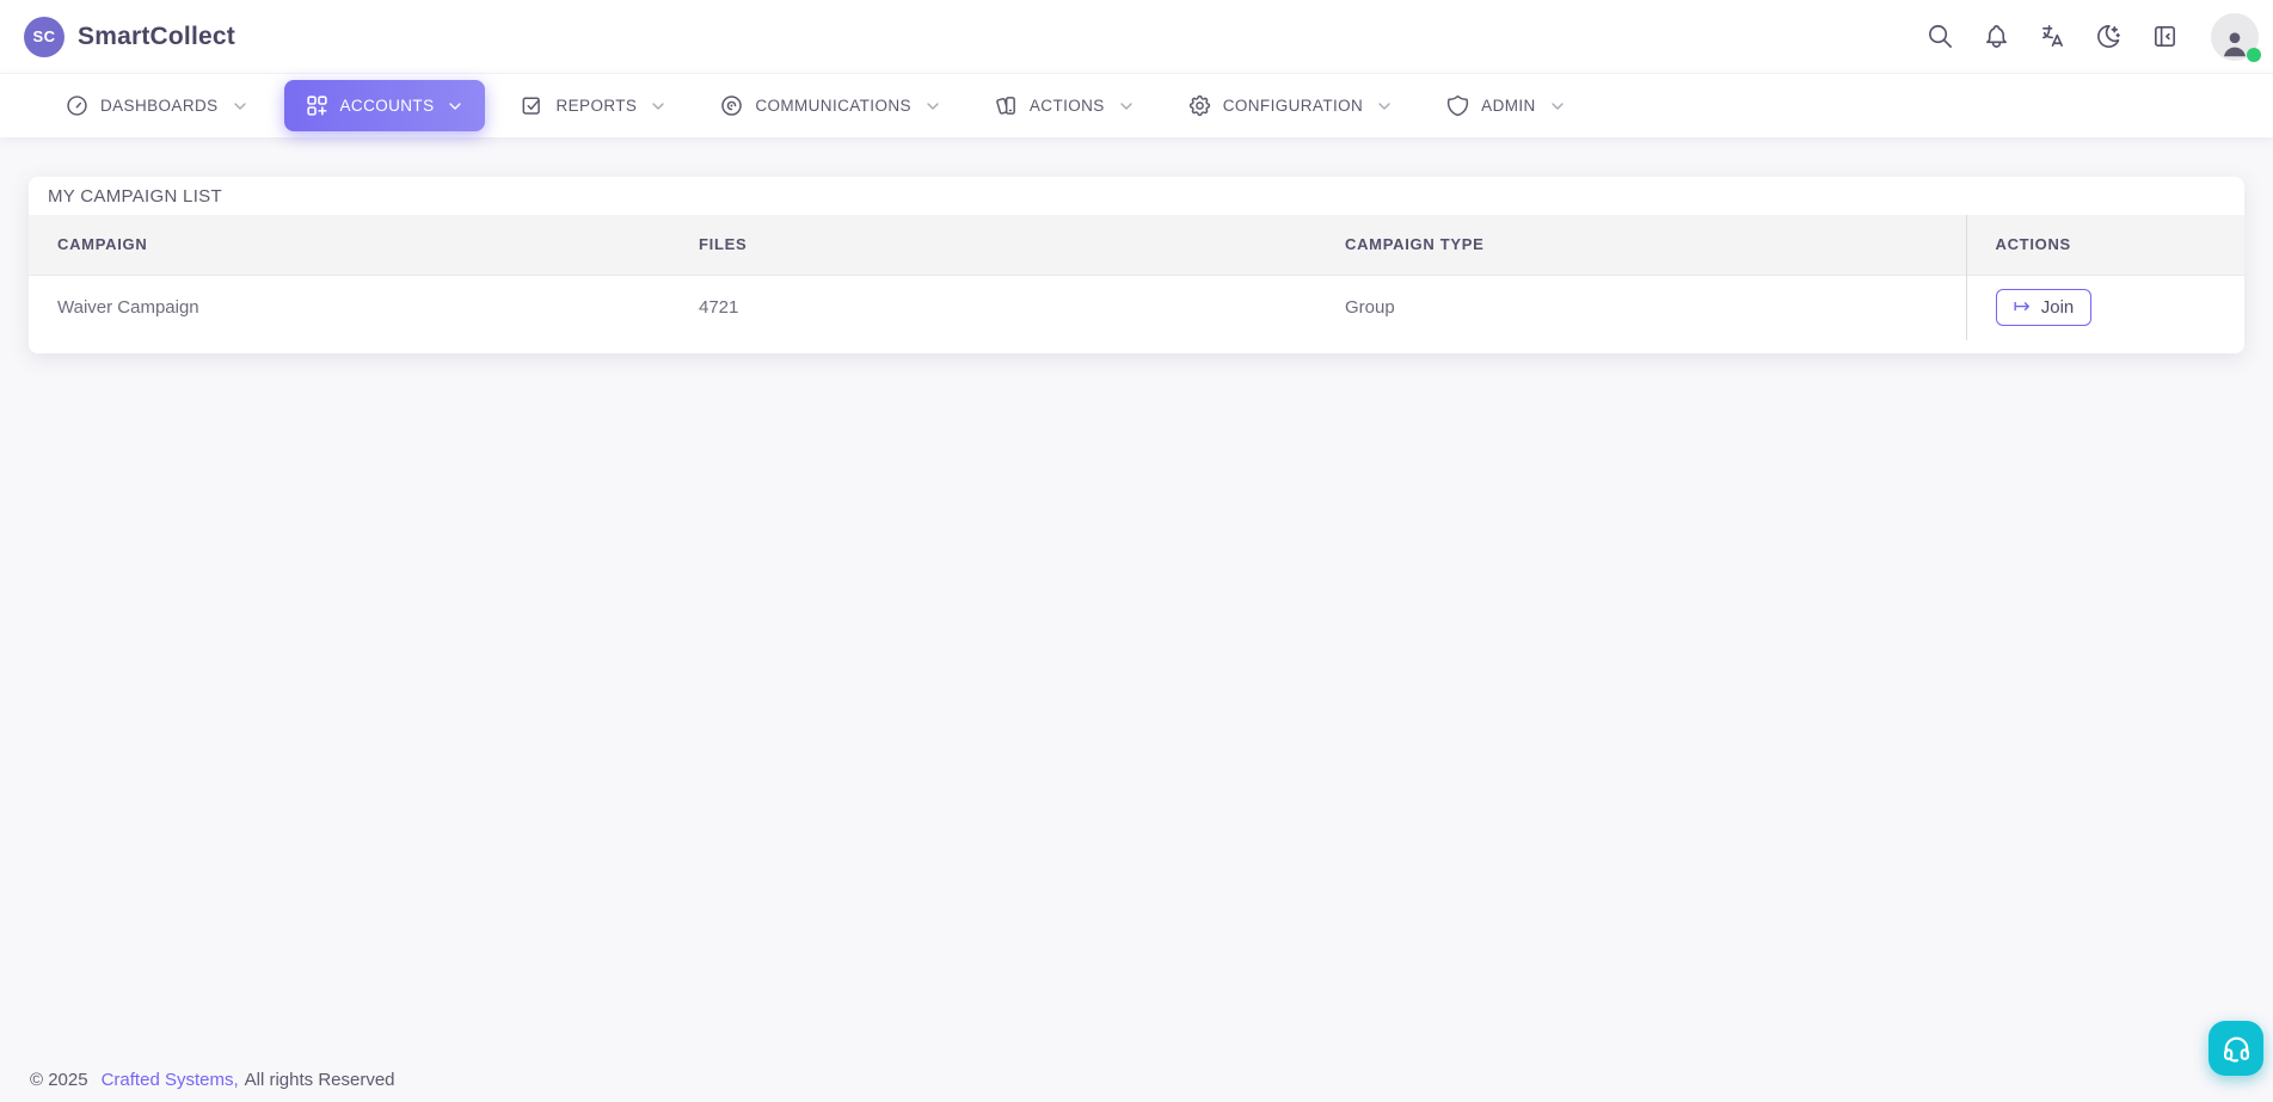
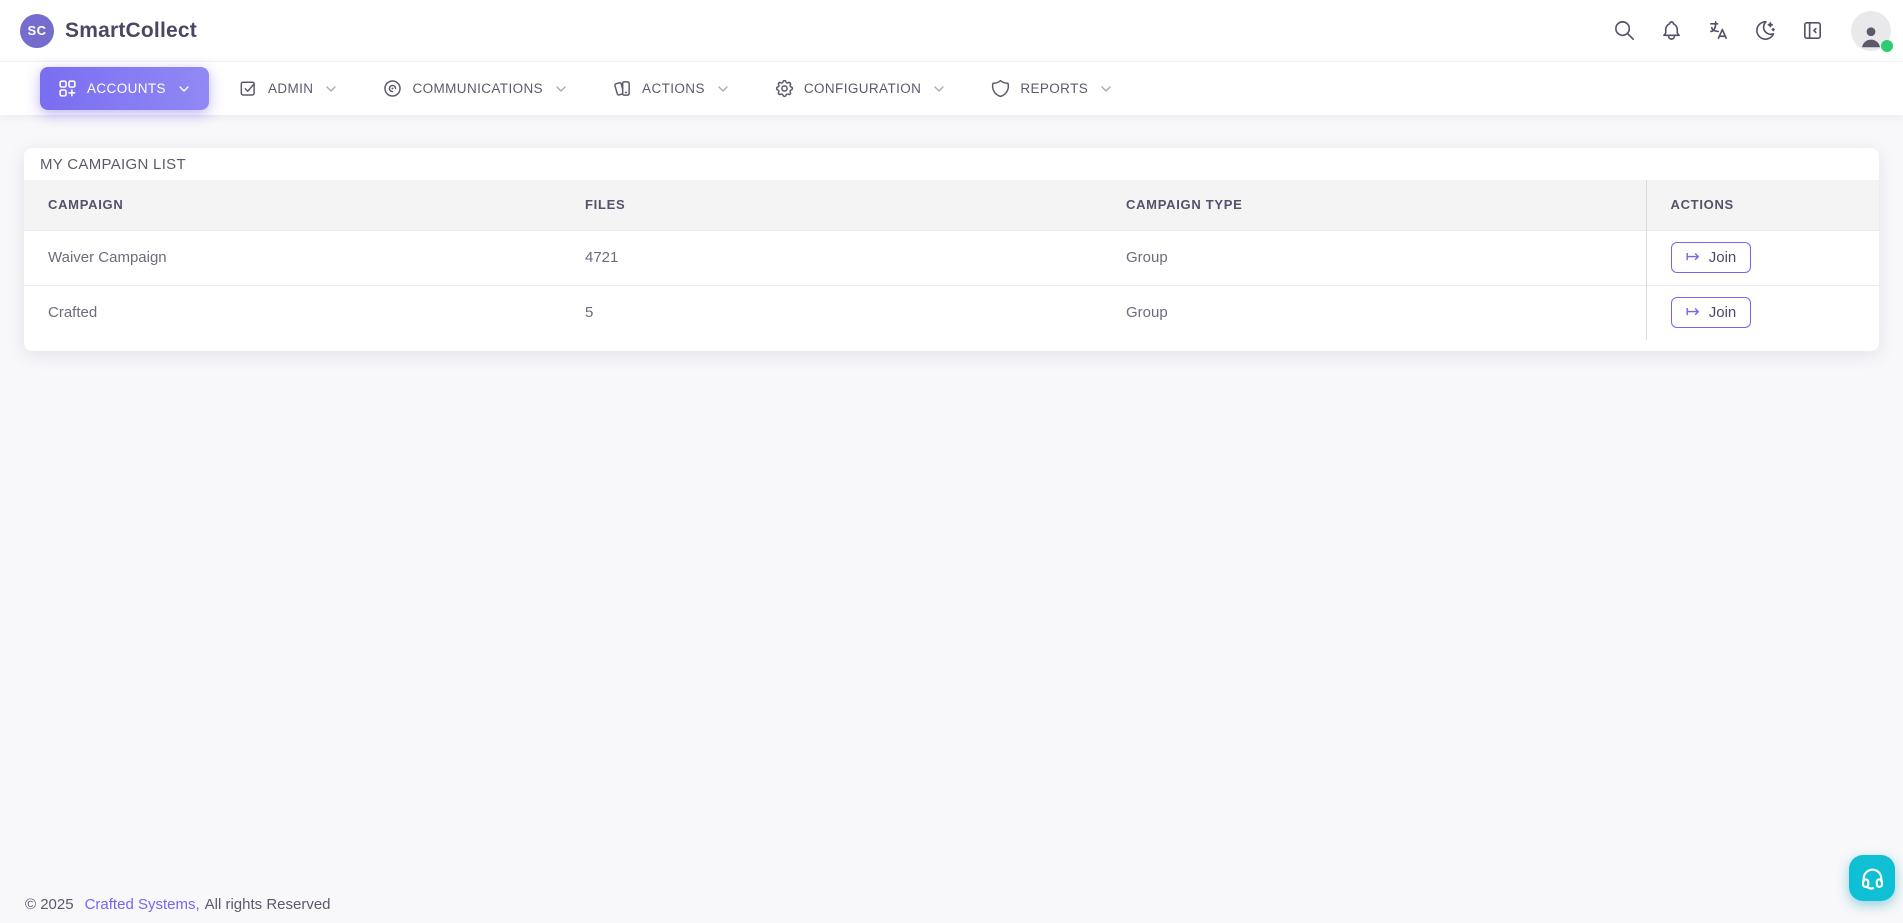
  SC
  SmartCollect
- DASHBOARDS
  ACCOUNTS
- REPORTS
+ ADMIN
  COMMUNICATIONS
  ACTIONS
  CONFIGURATION
- ADMIN
+ REPORTS
  MY CAMPAIGN LIST
  CAMPAIGN	FILES	CAMPAIGN TYPE	ACTIONS
  Waiver Campaign	4721	Group	↦ Join
+ Crafted	5	Group	↦ Join
  © 2025
  Crafted Systems,
  All rights Reserved
